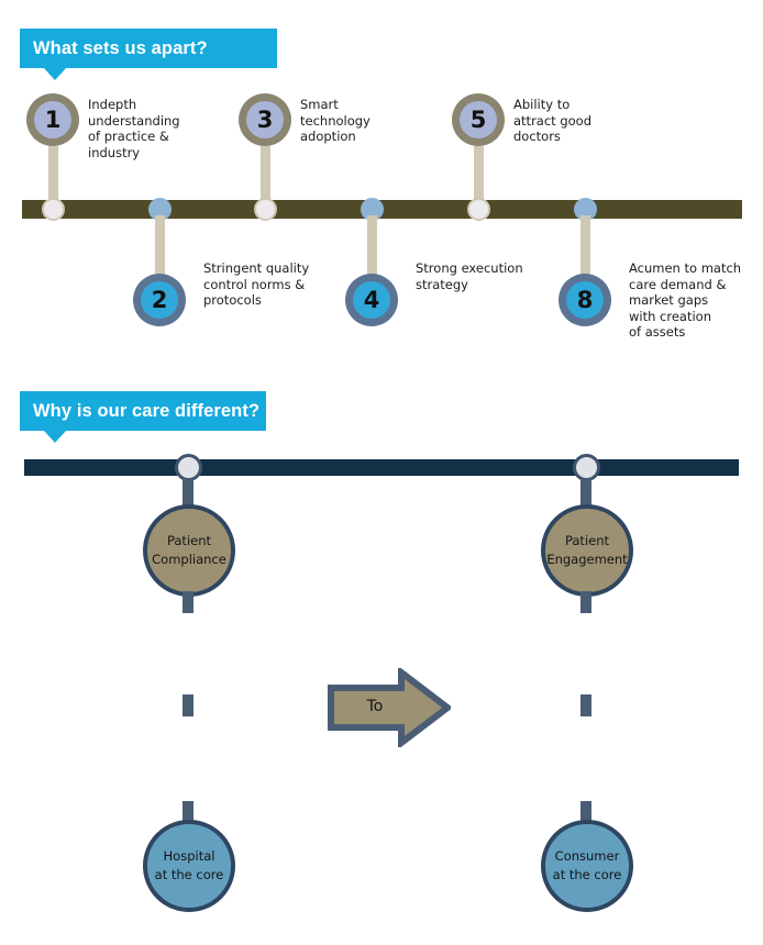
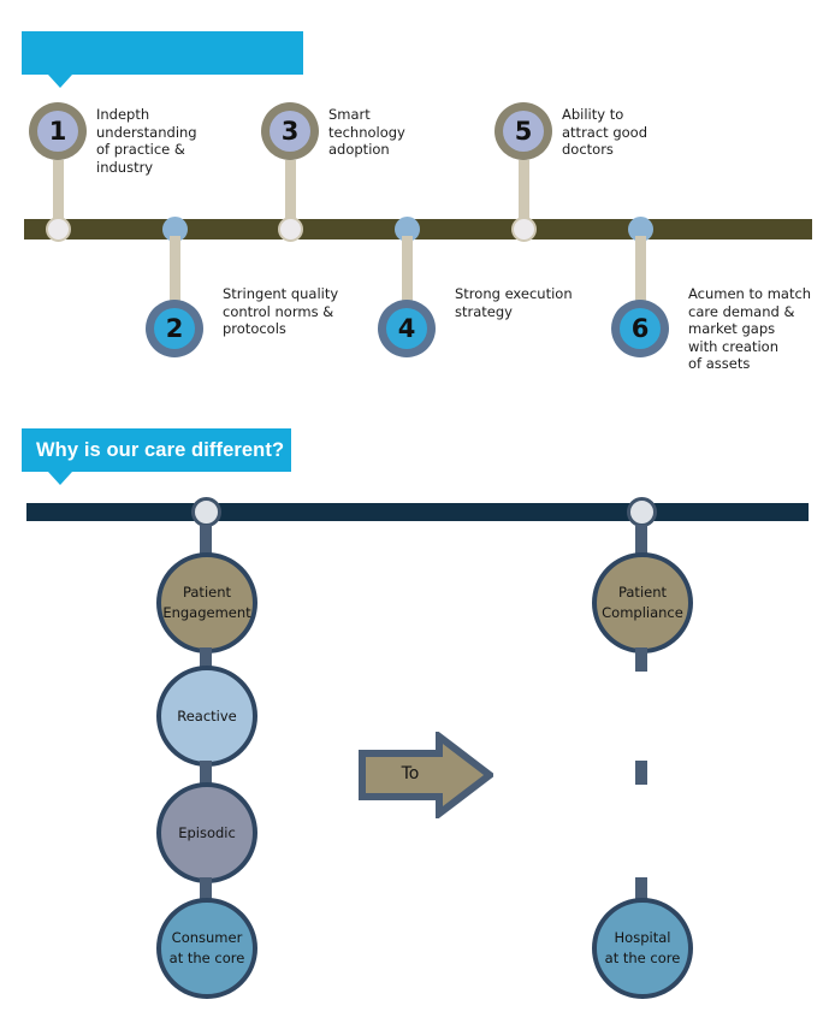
- What sets us apart?
  1
  Indepth
  understanding
  of practice &
  industry
  2
  Stringent quality
  control norms &
  protocols
  3
  Smart
  technology
  adoption
  4
  Strong execution
  strategy
  5
  Ability to
  attract good
  doctors
- 8
+ 6
  Acumen to match
  care demand &
  market gaps
  with creation
  of assets
  Why is our care different?
  Patient
- Compliance
+ Engagement
+ Reactive
+ Episodic
- Hospital
+ Consumer
  at the core
  Patient
- Engagement
+ Compliance
- Consumer
+ Hospital
  at the core
  To
